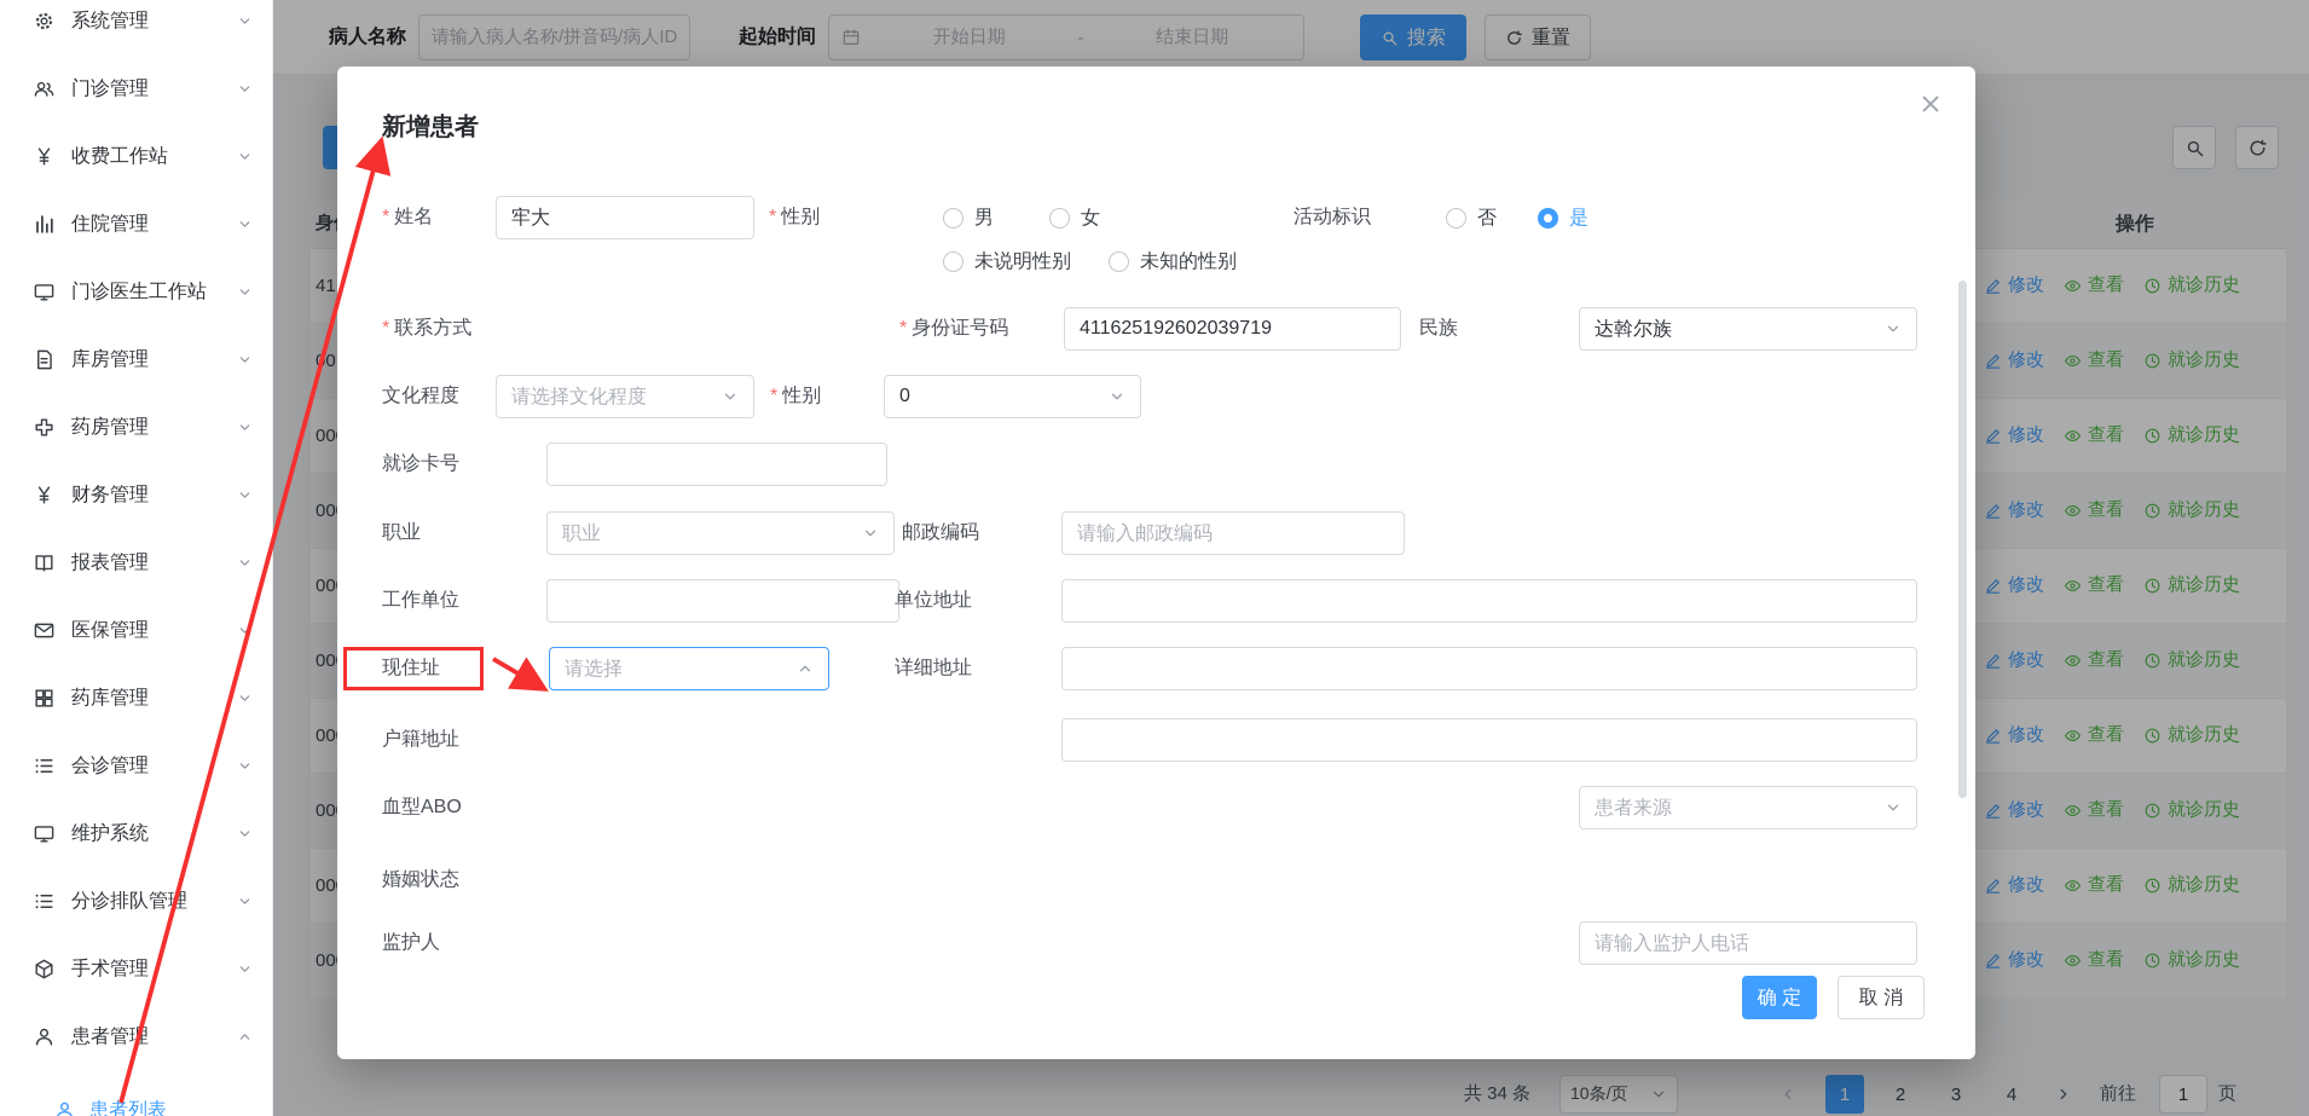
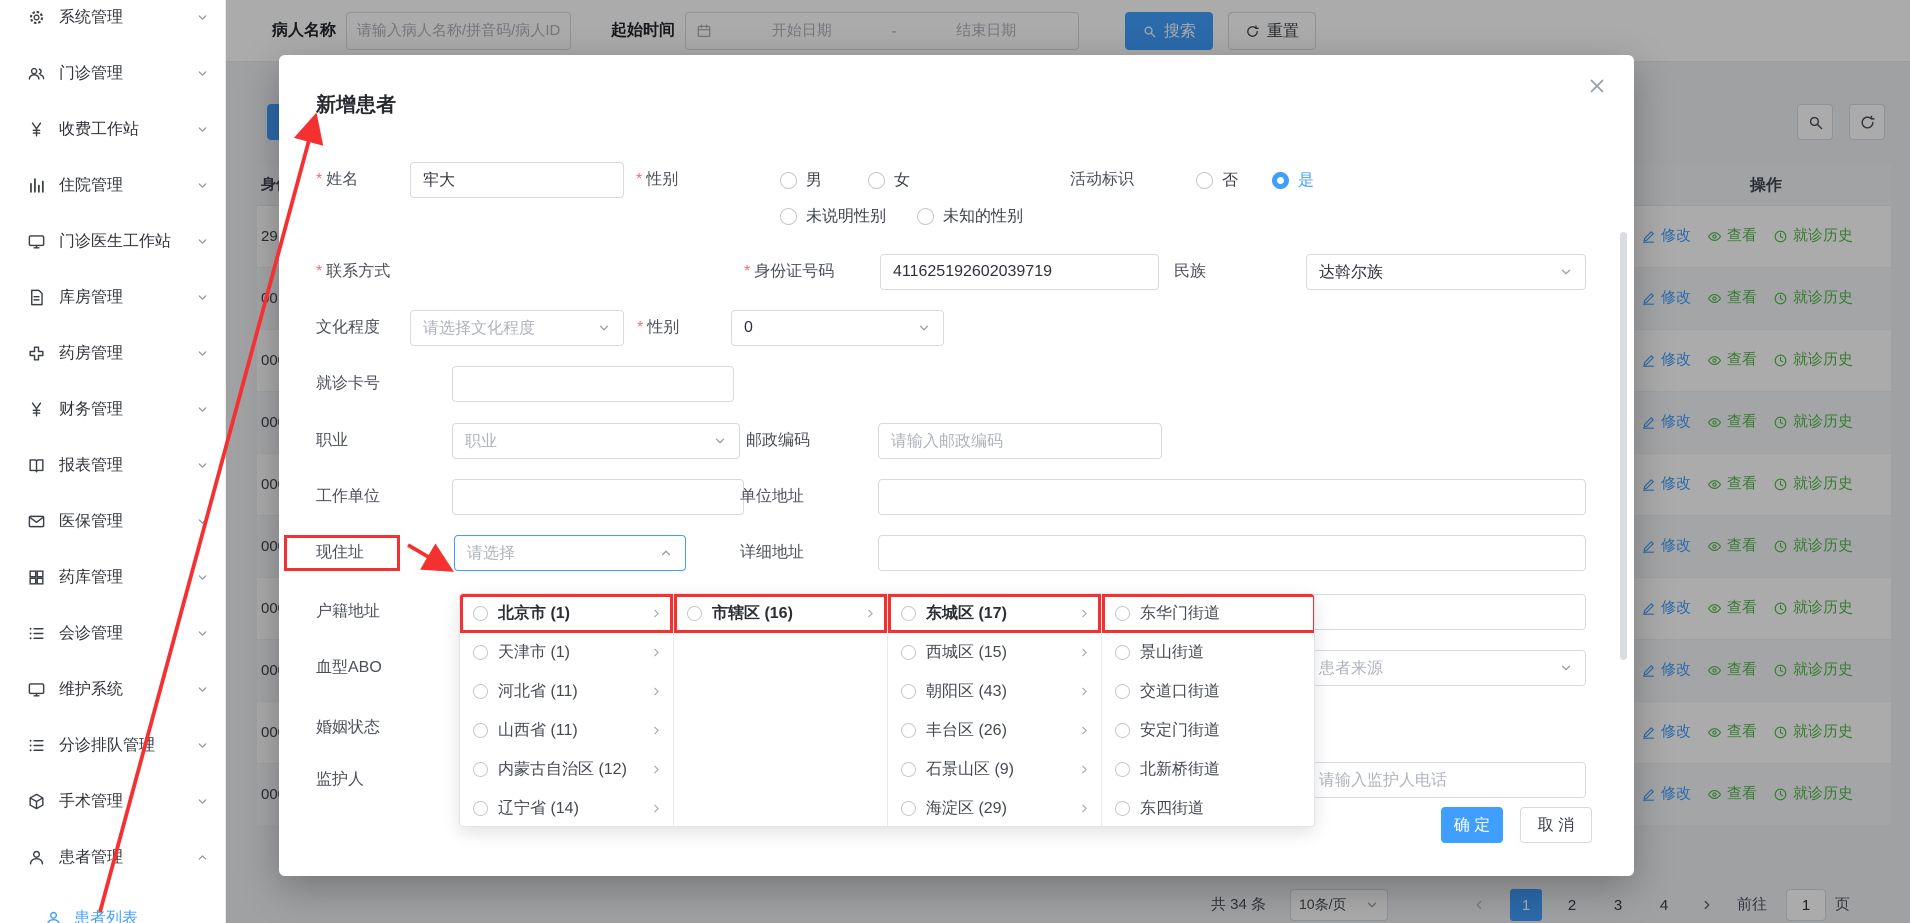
  系统管理
  门诊管理
  收费工作站
  住院管理
  门诊医生工作站
  库房管理
  药房管理
  财务管理
  报表管理
  医保管理
  药库管理
  会诊管理
  维护系统
  分诊排队管
  手术管理
  患者管
  患者列表
  病人名称
  请输入病人名称/拼音码/病人ID
  起始时间
  开始日期
  -
  结束日期
  搜索
  重置
  操作
- 41
+ 29
  修改
  查看
  就诊历史
  修改
  查看
  就诊历史
  修改
  查看
  就诊历史
  修改
  查看
  就诊历史
  修改
  查看
  就诊历史
  修改
  查看
  就诊历史
  修改
  查看
  就诊历史
  修改
  查看
  就诊历史
  修改
  查看
  就诊历史
  修改
  查看
  就诊历史
  共 34 条
  10条/页
  1
  2
  3
  4
  前往
  1
  页
  新增患者
  * 姓名
  牢大
  * 性别
  男
  女
  活动标识
  否
  是
  未说明性别
  未知的性别
  * 联系方式
  * 身份证号码
  411625192602039719
  民族
  达斡尔族
  文化程度
  请选择文化程度
  * 性别
  0
  就诊卡号
  职业
  职业
  邮政编码
  请输入邮政编码
  工作单位
  单位地址
  现住址
  请选择
  详细地址
  户籍地址
  血型ABO
  患者来源
  婚姻状态
  监护人
  请输入监护人电话
+ 北京市 (1)
+ 天津市 (1)
+ 河北省 (11)
+ 山西省 (11)
+ 内蒙古自治区 (12)
+ 辽宁省 (14)
+ 市辖区 (16)
+ 东城区 (17)
+ 西城区 (15)
+ 朝阳区 (43)
+ 丰台区 (26)
+ 石景山区 (9)
+ 海淀区 (29)
+ 东华门街道
+ 景山街道
+ 交道口街道
+ 安定门街道
+ 北新桥街道
+ 东四街道
  确 定
  取 消
